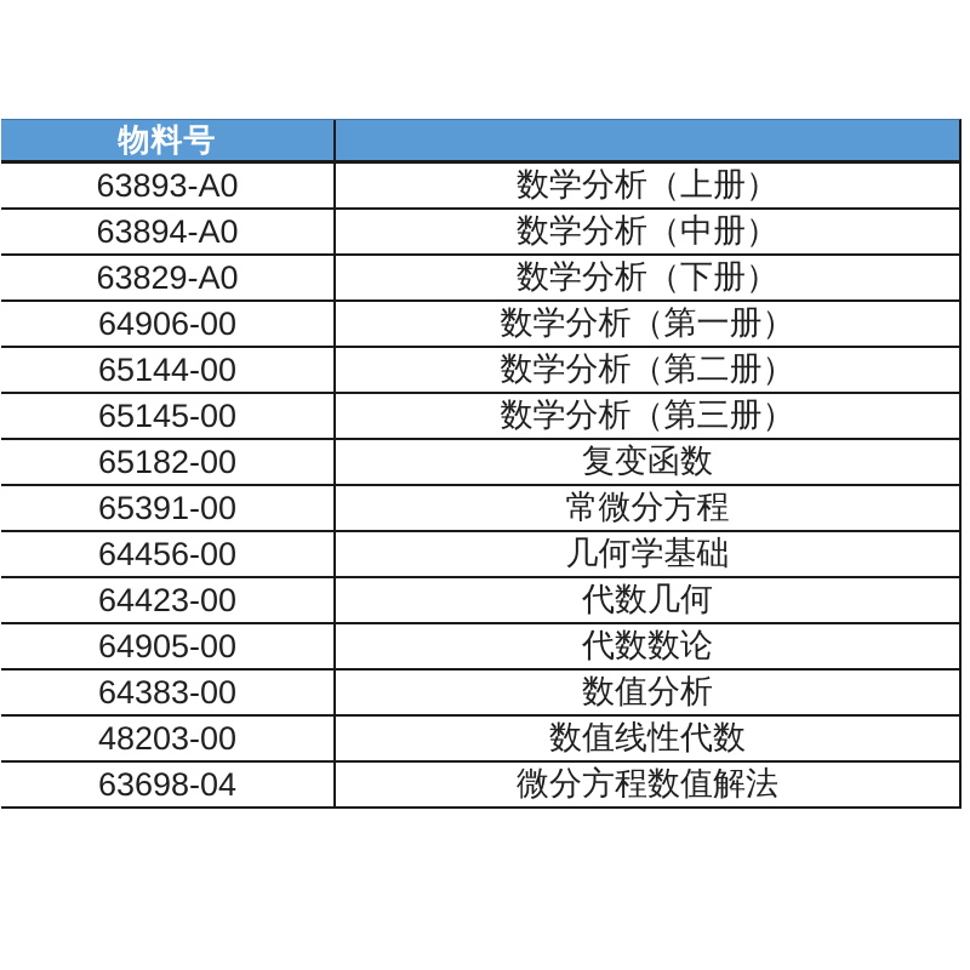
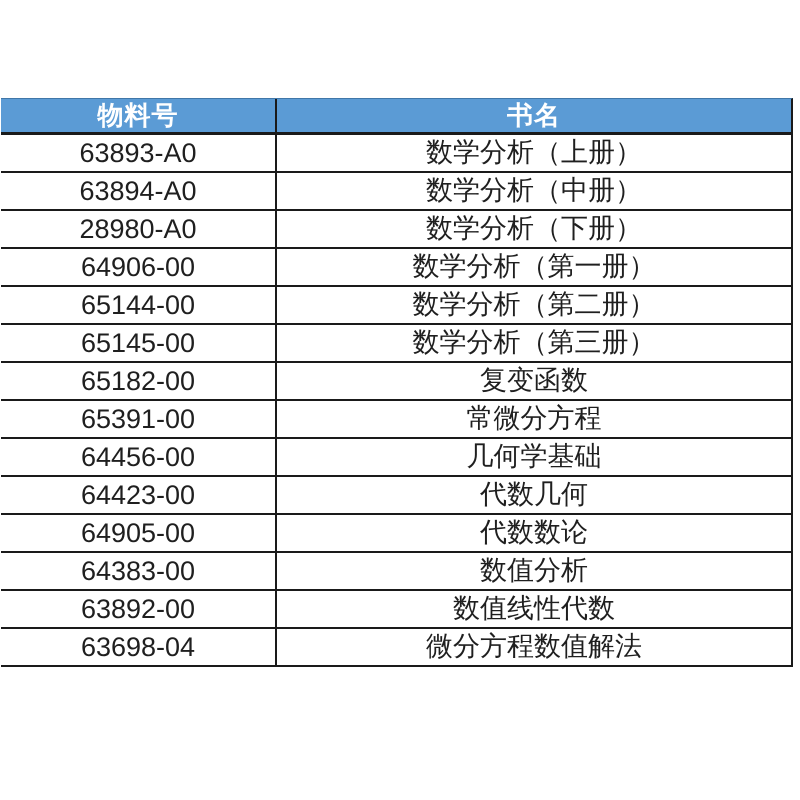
  物料号
+ 书名
  63893-A0
  数学分析（上册）
  63894-A0
  数学分析（中册）
- 63829-A0
+ 28980-A0
  数学分析（下册）
  64906-00
  数学分析（第一册）
  65144-00
  数学分析（第二册）
  65145-00
  数学分析（第三册）
  65182-00
  复变函数
  65391-00
  常微分方程
  64456-00
  几何学基础
  64423-00
  代数几何
  64905-00
  代数数论
  64383-00
  数值分析
- 48203-00
+ 63892-00
  数值线性代数
  63698-04
  微分方程数值解法
